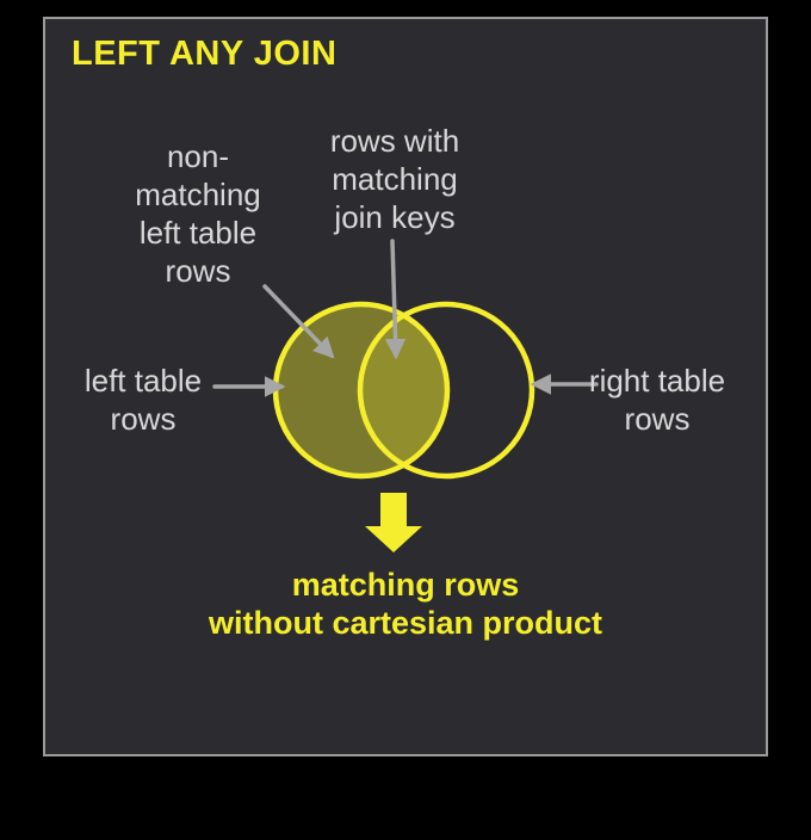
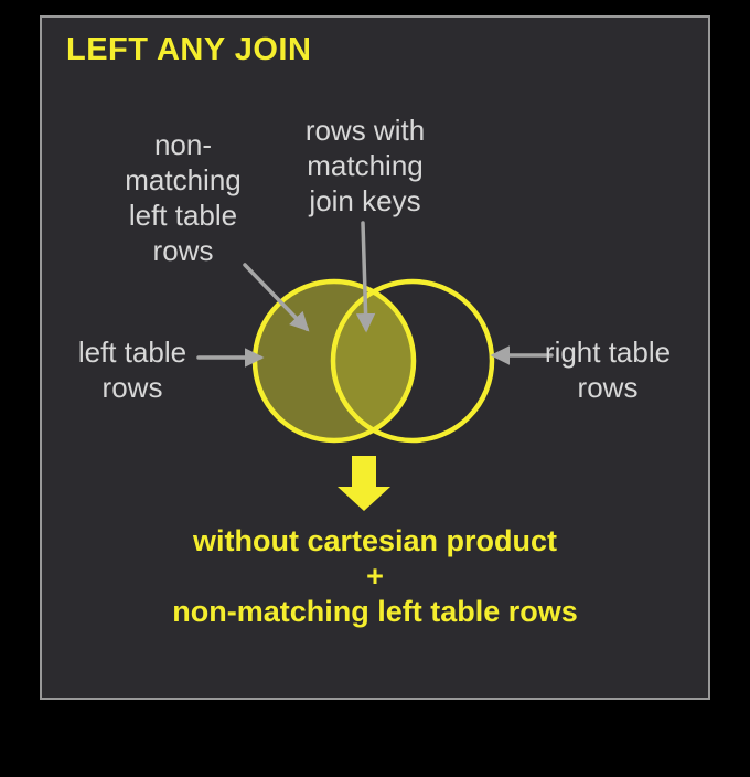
  LEFT ANY JOIN
  non-
  matching
  left table
  rows
  rows with
  matching
  join keys
  left table
  rows
  right table
  rows
- matching rows
  without cartesian product
+ +
+ non-matching left table rows
